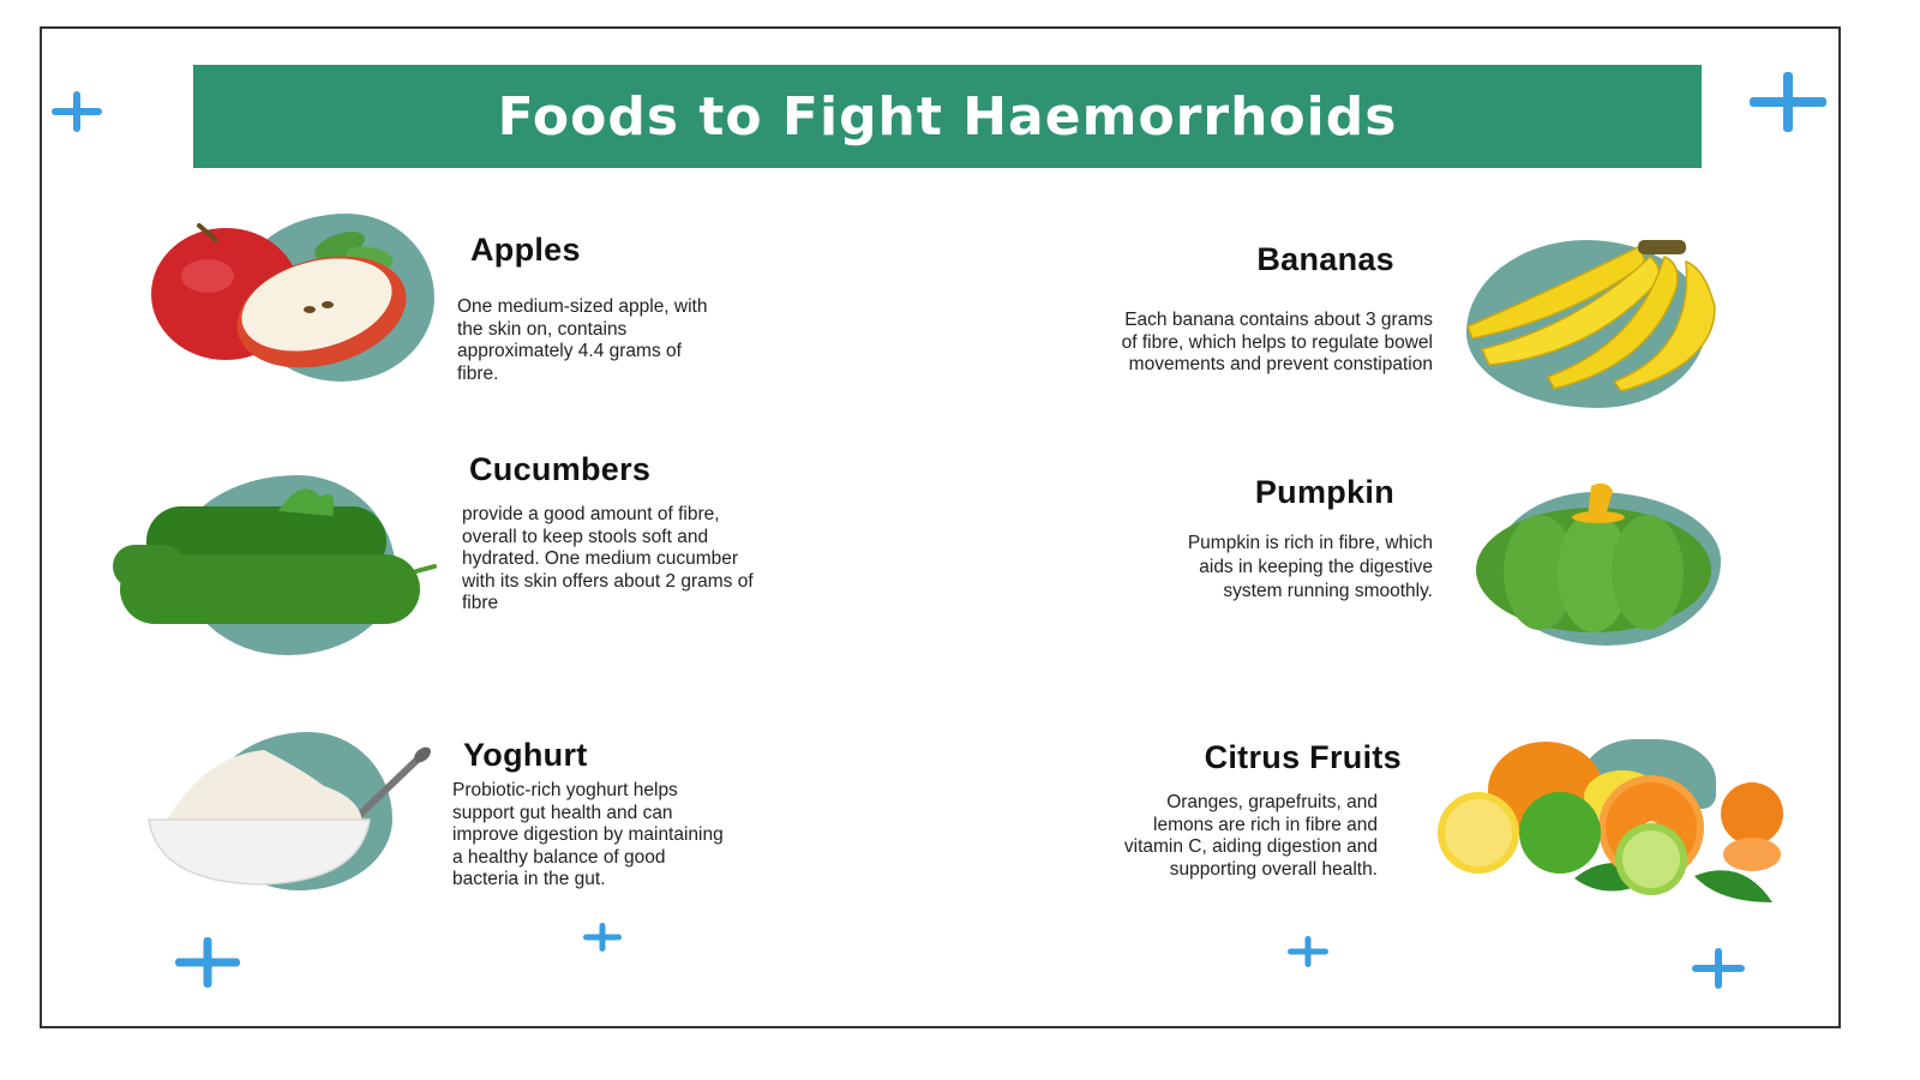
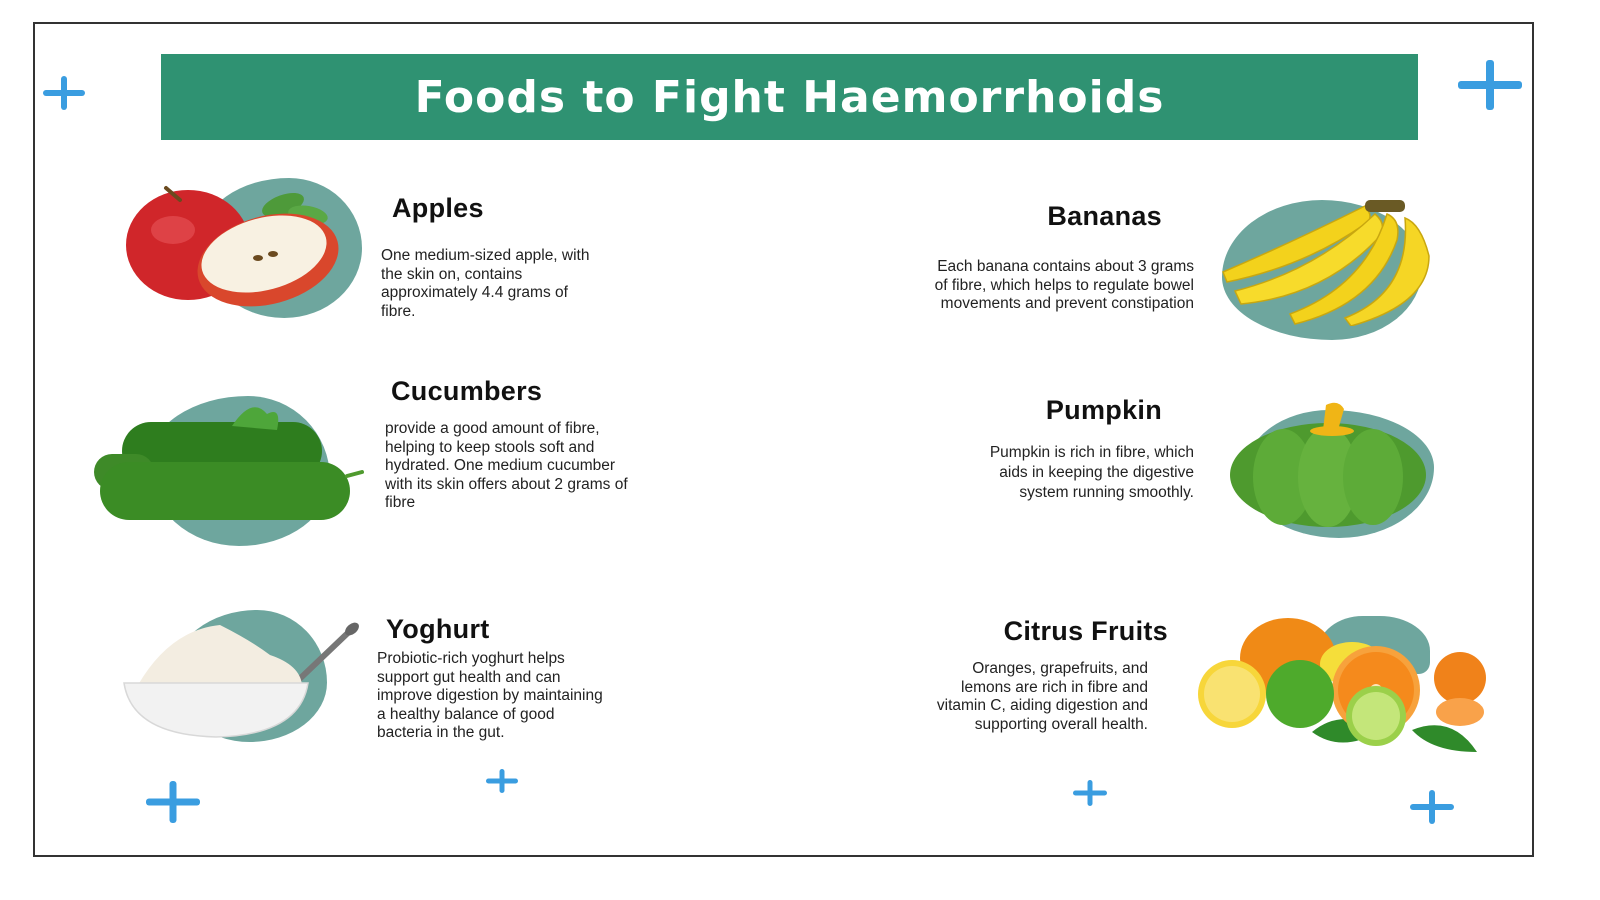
  Foods to Fight Haemorrhoids
  Apples
  One medium-sized apple, with
  the skin on, contains
  approximately 4.4 grams of
  fibre.
  Bananas
  Each banana contains about 3 grams
  of fibre, which helps to regulate bowel
  movements and prevent constipation
  Cucumbers
  provide a good amount of fibre,
- overall to keep stools soft and
+ helping to keep stools soft and
  hydrated. One medium cucumber
  with its skin offers about 2 grams of
  fibre
  Pumpkin
  Pumpkin is rich in fibre, which
  aids in keeping the digestive
  system running smoothly.
  Yoghurt
  Probiotic-rich yoghurt helps
  support gut health and can
  improve digestion by maintaining
  a healthy balance of good
  bacteria in the gut.
  Citrus Fruits
  Oranges, grapefruits, and
  lemons are rich in fibre and
  vitamin C, aiding digestion and
  supporting overall health.
